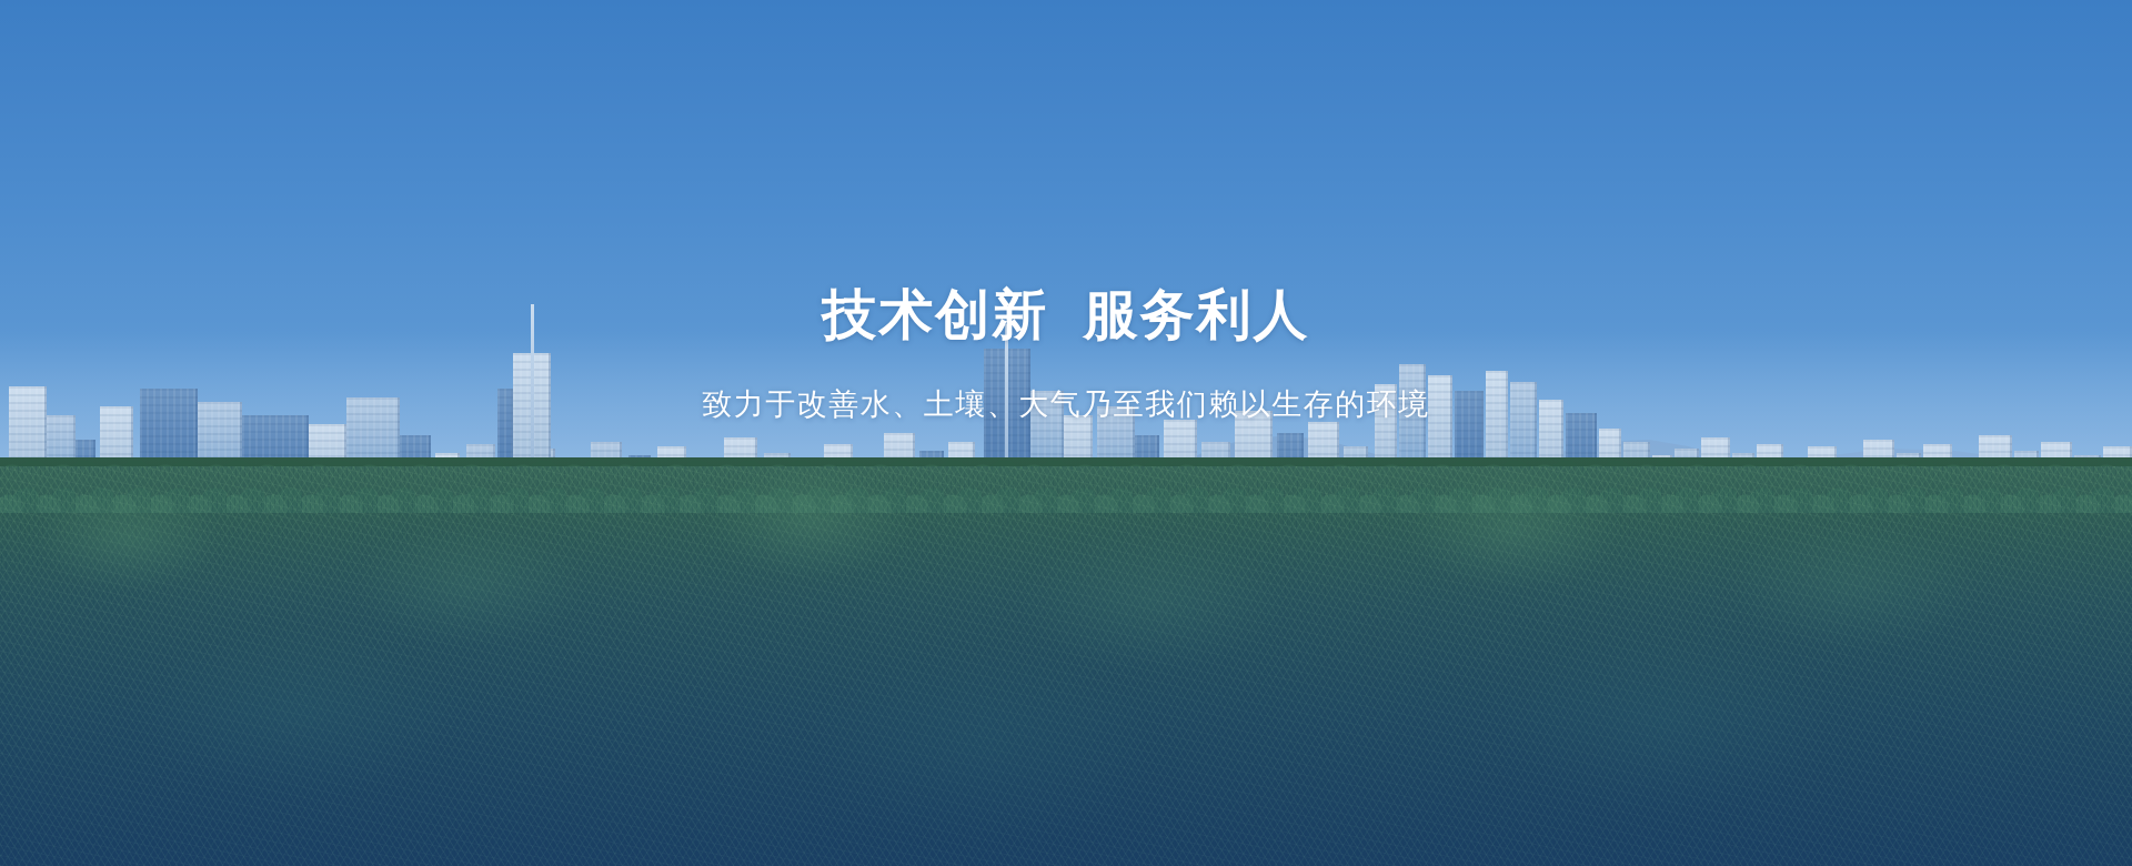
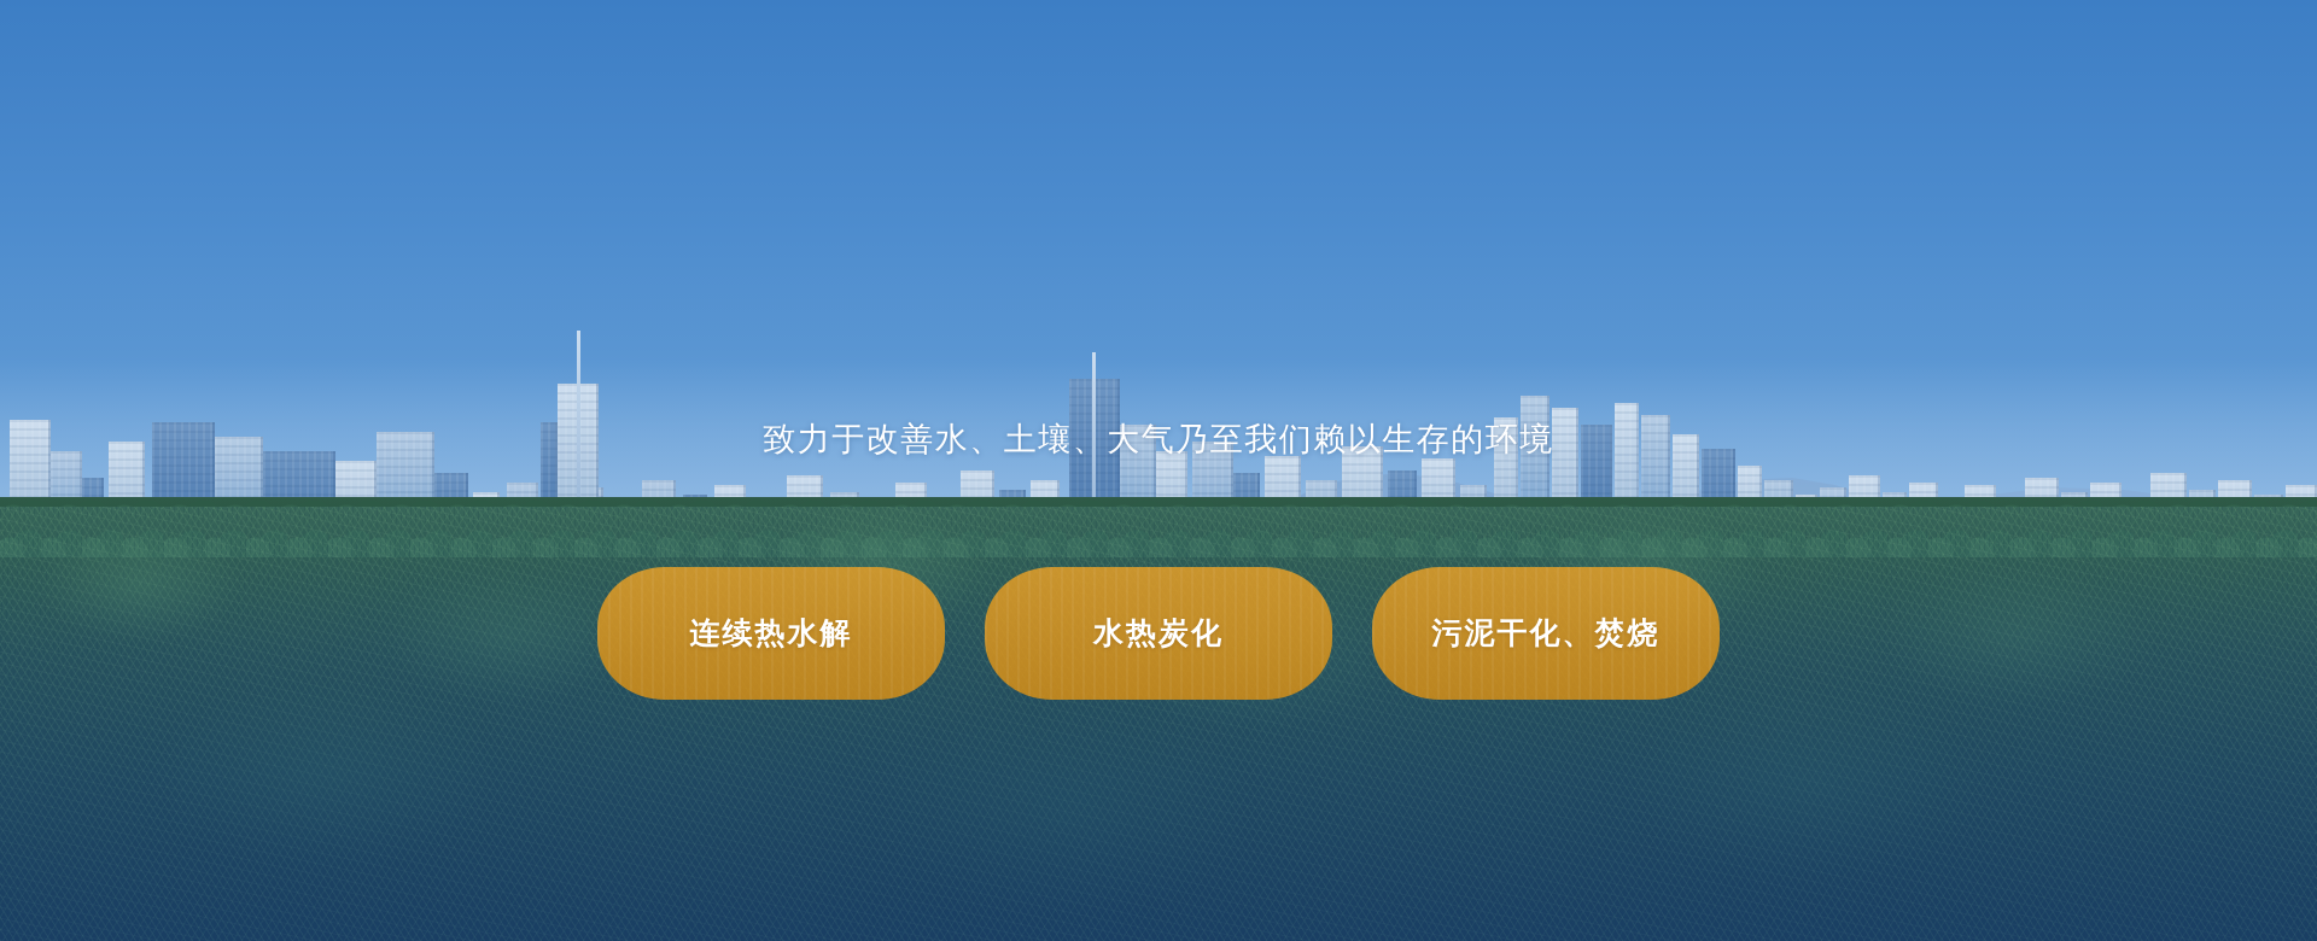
- 技术创新 服务利人
  致力于改善水、土壤、大气乃至我们赖以生存的环境
+ 连续热水解
+ 水热炭化
+ 污泥干化、焚烧
